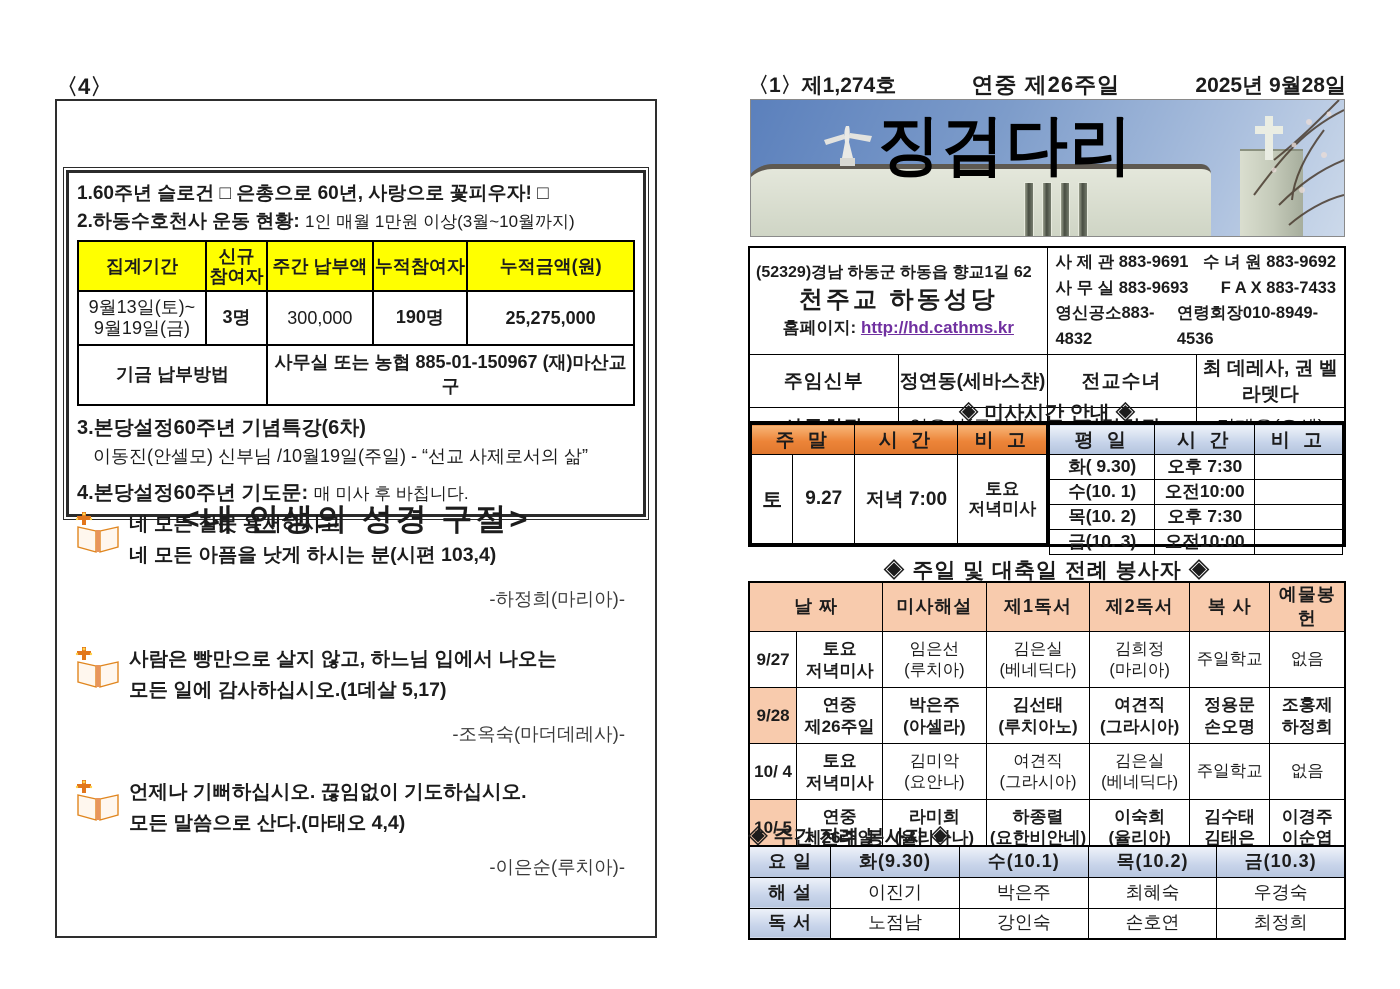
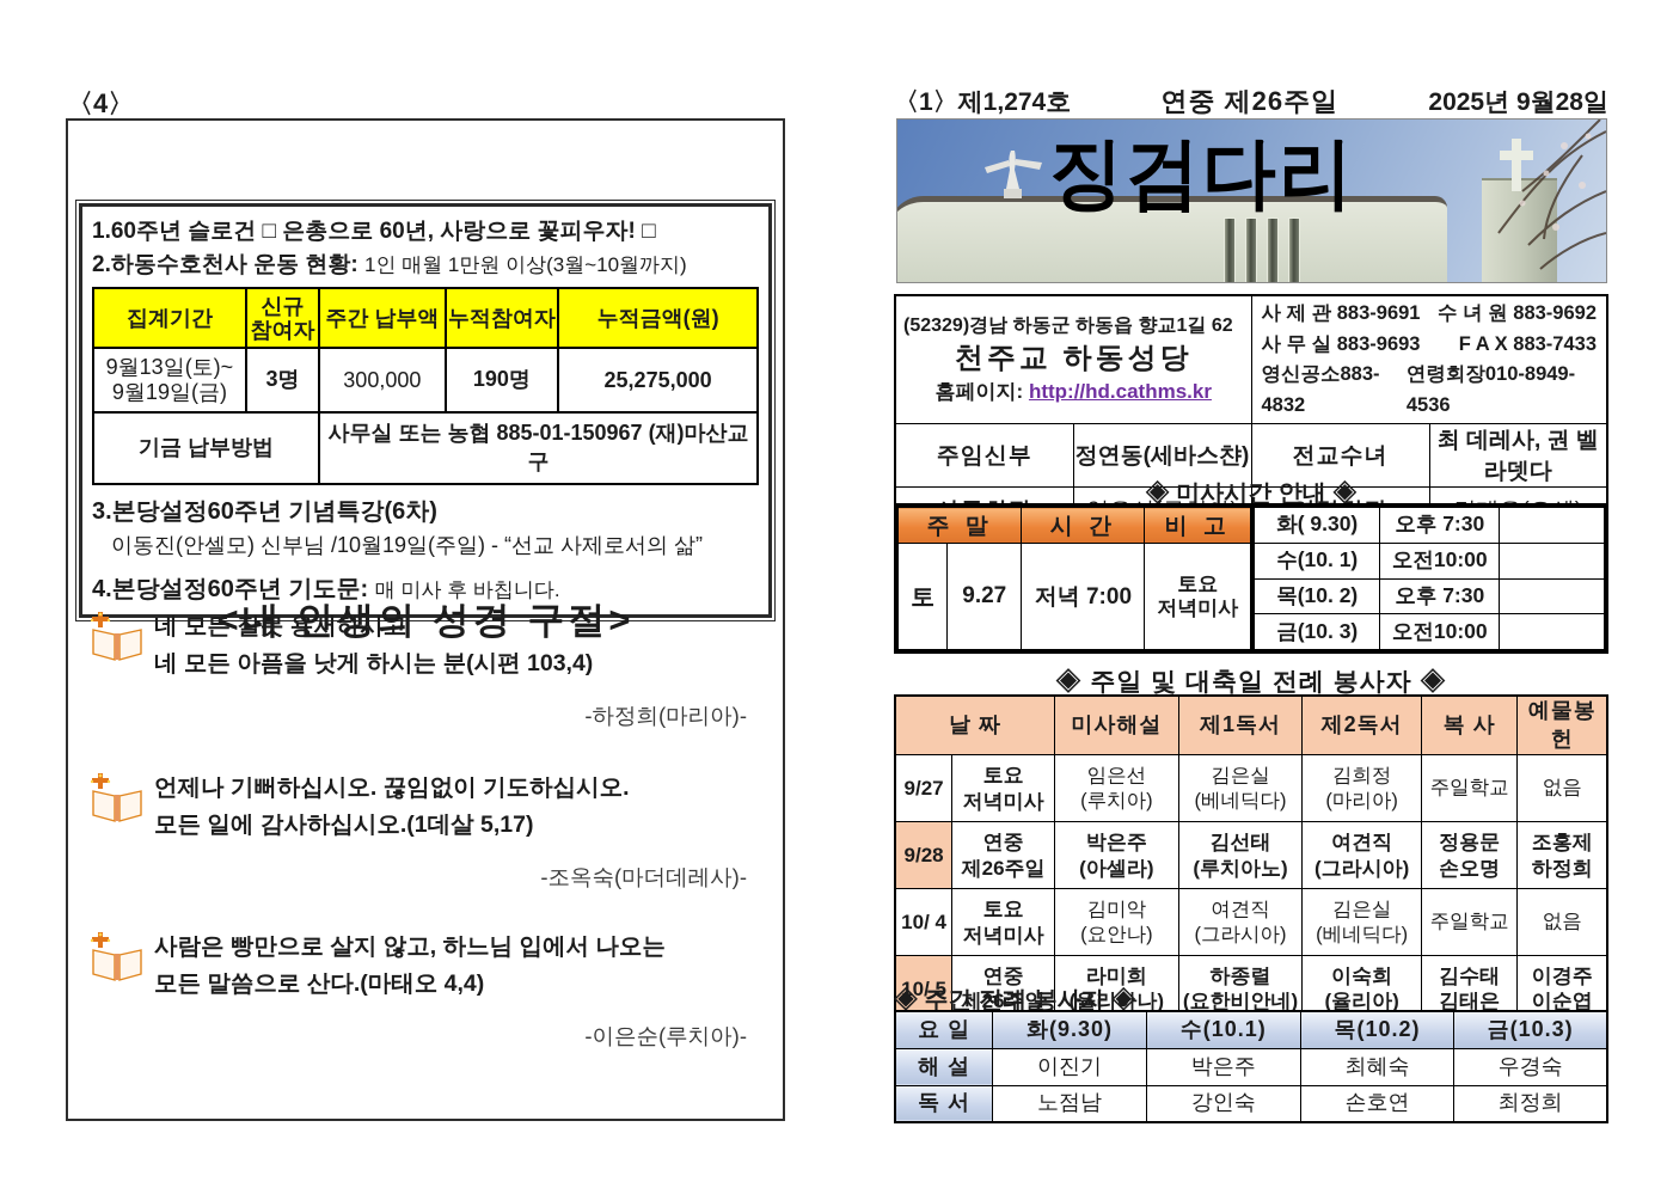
  〈4〉
  1.60주년 슬로건 □ 은총으로 60년, 사랑으로 꽃피우자! □
  2.하동수호천사 운동 현황: 1인 매월 1만원 이상(3월~10월까지)
  집계기간	신규 참여자	주간 납부액	누적참여자	누적금액(원)
  9월13일(토)~ 9월19일(금)	3명	300,000	190명	25,275,000
  기금 납부방법	사무실 또는 농협 885-01-150967 (재)마산교구
  3.본당설정60주년 기념특강(6차)
  이동진(안셀모) 신부님 /10월19일(주일) - “선교 사제로서의 삶”
  4.본당설정60주년 기도문: 매 미사 후 바칩니다.
  <내 인생의 성경 구절>
  네 모든 잘못 용서하시고
  네 모든 아픔을 낫게 하시는 분(시편 103,4)
  -하정희(마리아)-
- 사람은 빵만으로 살지 않고, 하느님 입에서 나오는
+ 언제나 기뻐하십시오. 끊임없이 기도하십시오.
  모든 일에 감사하십시오.(1데살 5,17)
  -조옥숙(마더데레사)-
- 언제나 기뻐하십시오. 끊임없이 기도하십시오.
+ 사람은 빵만으로 살지 않고, 하느님 입에서 나오는
  모든 말씀으로 산다.(마태오 4,4)
  -이은순(루치아)-
  〈1〉제1,274호
  연중 제26주일
  2025년 9월28일
  징검다리
  (52329)경남 하동군 하동읍 향교1길 62 천주교 하동성당 홈페이지: http://hd.cathms.kr	사 제 관 883-9691 수 녀 원 883-9692 사 무 실 883-9693 F A X 883-7433 영신공소883-4832연령회장010-8949-4536
  주임신부	정연동(세바스챤)	전교수녀	최 데레사, 권 벨라뎃다
  ◈ 미사시간 안내 ◈
  주 말	시 간	비 고
  토	9.27	저녁 7:00	토요 저녁미사
- 평 일	시 간	비 고
  화( 9.30)	오후 7:30
  수(10. 1)	오전10:00
  목(10. 2)	오후 7:30
  금(10. 3)	오전10:00
  ◈ 주일 및 대축일 전례 봉사자 ◈
  날 짜	미사해설	제1독서	제2독서	복 사	예물봉헌
  9/27	토요 저녁미사	임은선 (루치아)	김은실 (베네딕다)	김희정 (마리아)	주일학교	없음
  9/28	연중 제26주일	박은주 (아셀라)	김선태 (루치아노)	여견직 (그라시아)	정용문 손오명	조홍제 하정희
  10/ 4	토요 저녁미사	김미악 (요안나)	여견직 (그라시아)	김은실 (베네딕다)	주일학교	없음
  10/ 5	연중 제26주일	라미희 (율리아나)	하종렬 (요한비안네)	이숙희 (율리아)	김수태 김태은	이경주 이순엽
  ◈ 주간 전례 봉사자 ◈
  요 일	화(9.30)	수(10.1)	목(10.2)	금(10.3)
  해 설	이진기	박은주	최혜숙	우경숙
  독 서	노점남	강인숙	손호연	최정희
